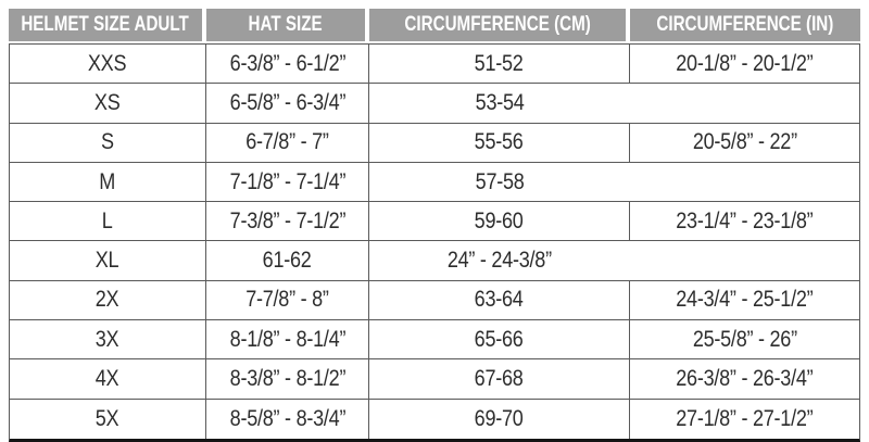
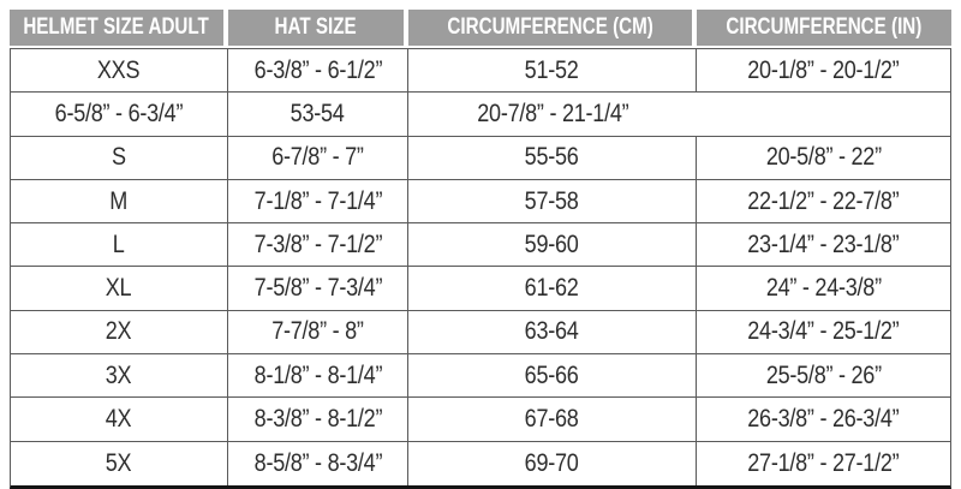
  HELMET SIZE ADULT
  HAT SIZE
  CIRCUMFERENCE (CM)
  CIRCUMFERENCE (IN)
  XXS
  6-3/8” - 6-1/2”
  51-52
  20-1/8” - 20-1/2”
- XS
  6-5/8” - 6-3/4”
  53-54
+ 20-7/8” - 21-1/4”
  S
  6-7/8” - 7”
  55-56
  20-5/8” - 22”
  M
  7-1/8” - 7-1/4”
  57-58
+ 22-1/2” - 22-7/8”
  L
  7-3/8” - 7-1/2”
  59-60
  23-1/4” - 23-1/8”
  XL
+ 7-5/8” - 7-3/4”
  61-62
  24” - 24-3/8”
  2X
  7-7/8” - 8”
  63-64
  24-3/4” - 25-1/2”
  3X
  8-1/8” - 8-1/4”
  65-66
  25-5/8” - 26”
  4X
  8-3/8” - 8-1/2”
  67-68
  26-3/8” - 26-3/4”
  5X
  8-5/8” - 8-3/4”
  69-70
  27-1/8” - 27-1/2”
